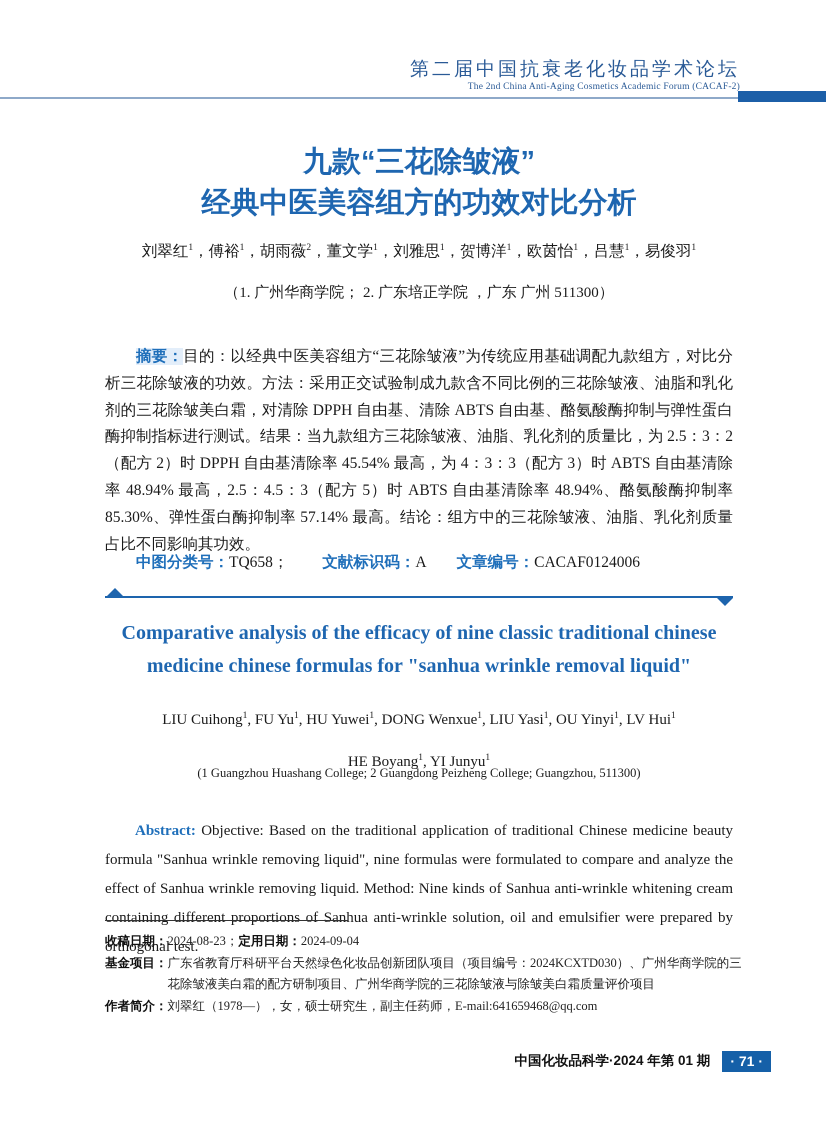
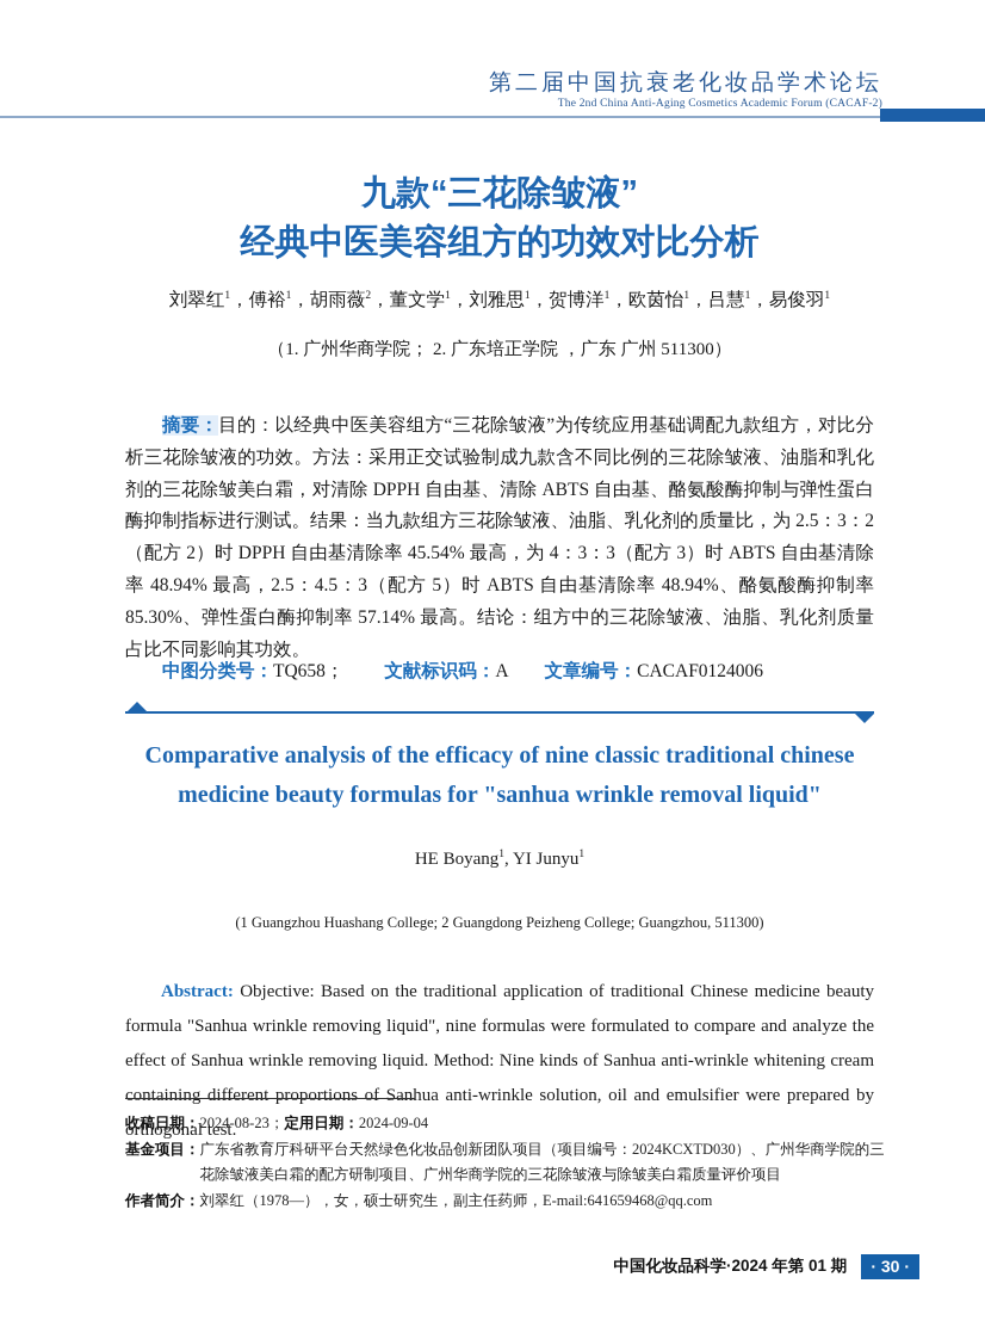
  第二届中国抗衰老化妆品学术论坛
  The 2nd China Anti-Aging Cosmetics Academic Forum (CACAF-2)
  九款“三花除皱液”
  经典中医美容组方的功效对比分析
  刘翠红1，傅裕1，胡雨薇2，董文学1，刘雅思1，贺博洋1，欧茵怡1，吕慧1，易俊羽1
  （1. 广州华商学院； 2. 广东培正学院 ，广东 广州 511300）
  摘要：目的：以经典中医美容组方“三花除皱液”为传统应用基础调配九款组方，对比分析三花除皱液的功效。方法：采用正交试验制成九款含不同比例的三花除皱液、油脂和乳化剂的三花除皱美白霜，对清除 DPPH 自由基、清除 ABTS 自由基、酪氨酸酶抑制与弹性蛋白酶抑制指标进行测试。结果：当九款组方三花除皱液、油脂、乳化剂的质量比，为 2.5：3：2（配方 2）时 DPPH 自由基清除率 45.54% 最高，为 4：3：3（配方 3）时 ABTS 自由基清除率 48.94% 最高，2.5：4.5：3（配方 5）时 ABTS 自由基清除率 48.94%、酪氨酸酶抑制率 85.30%、弹性蛋白酶抑制率 57.14% 最高。结论：组方中的三花除皱液、油脂、乳化剂质量占比不同影响其功效。
  中图分类号：TQ658； 文献标识码：A 文章编号：CACAF0124006
  Comparative analysis of the efficacy of nine classic traditional chinese
- medicine chinese formulas for "sanhua wrinkle removal liquid"
+ medicine beauty formulas for "sanhua wrinkle removal liquid"
- LIU Cuihong1, FU Yu1, HU Yuwei1, DONG Wenxue1, LIU Yasi1, OU Yinyi1, LV Hui1
  HE Boyang1, YI Junyu1
  (1 Guangzhou Huashang College; 2 Guangdong Peizheng College; Guangzhou, 511300)
  Abstract: Objective: Based on the traditional application of traditional Chinese medicine beauty formula "Sanhua wrinkle removing liquid", nine formulas were formulated to compare and analyze the effect of Sanhua wrinkle removing liquid. Method: Nine kinds of Sanhua anti-wrinkle whitening cream containing different proportions of Sanhua anti-wrinkle solution, oil and emulsifier were prepared by orthogonal test.
  收稿日期：
  2024-08-23；定用日期：2024-09-04
  基金项目：
  广东省教育厅科研平台天然绿色化妆品创新团队项目（项目编号：2024KCXTD030）、广州华商学院的三花除皱液美白霜的配方研制项目、广州华商学院的三花除皱液与除皱美白霜质量评价项目
  作者简介：
  刘翠红（1978—），女，硕士研究生，副主任药师，E-mail:641659468@qq.com
  中国化妆品科学·2024 年第 01 期
- · 71 ·
+ · 30 ·
